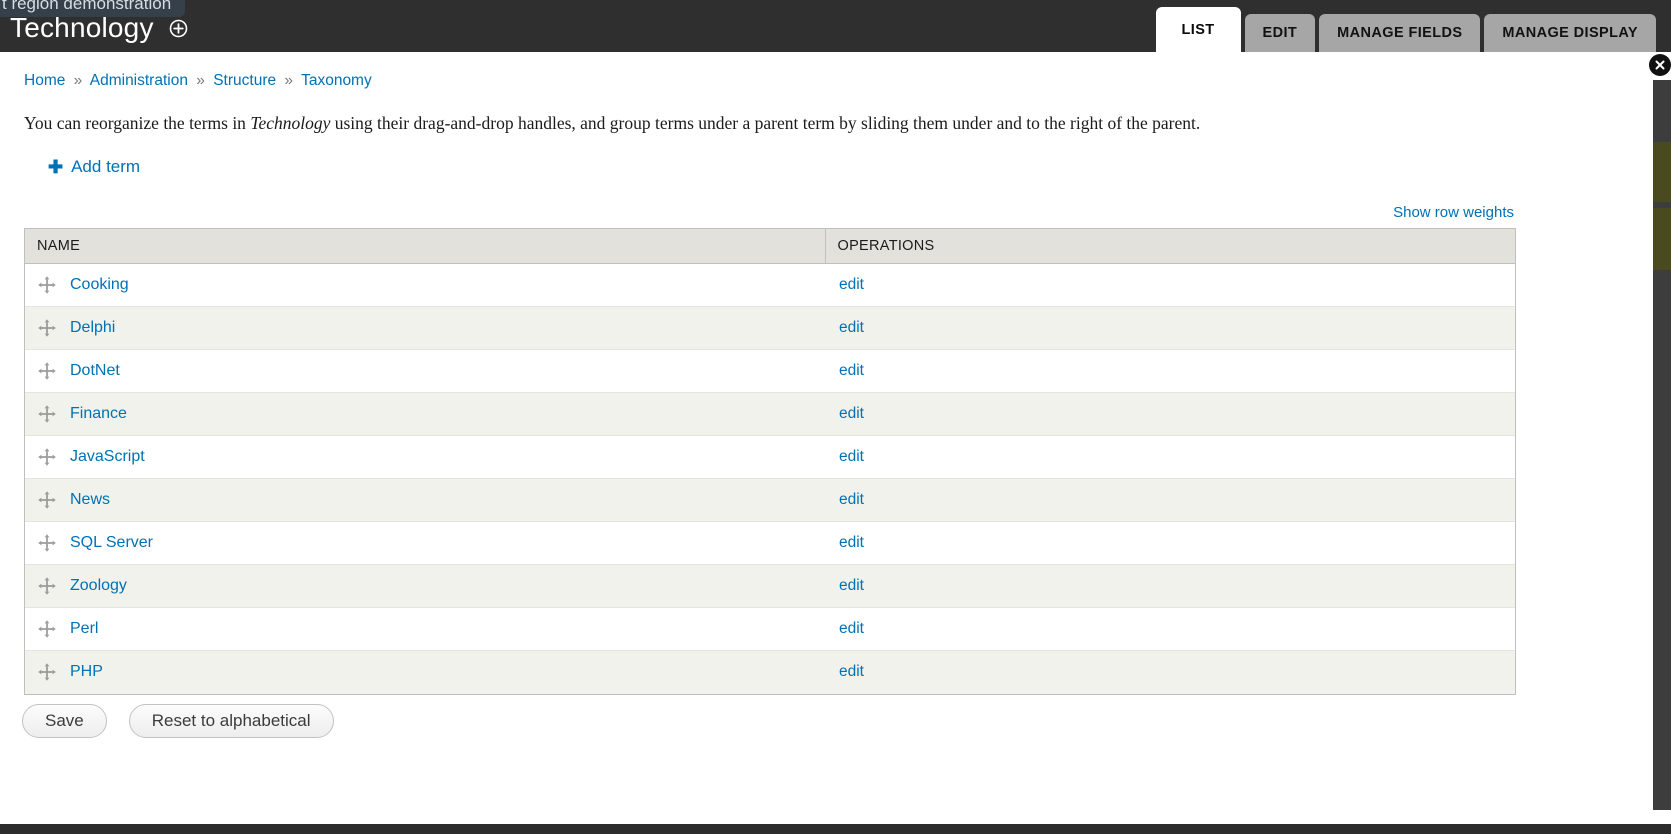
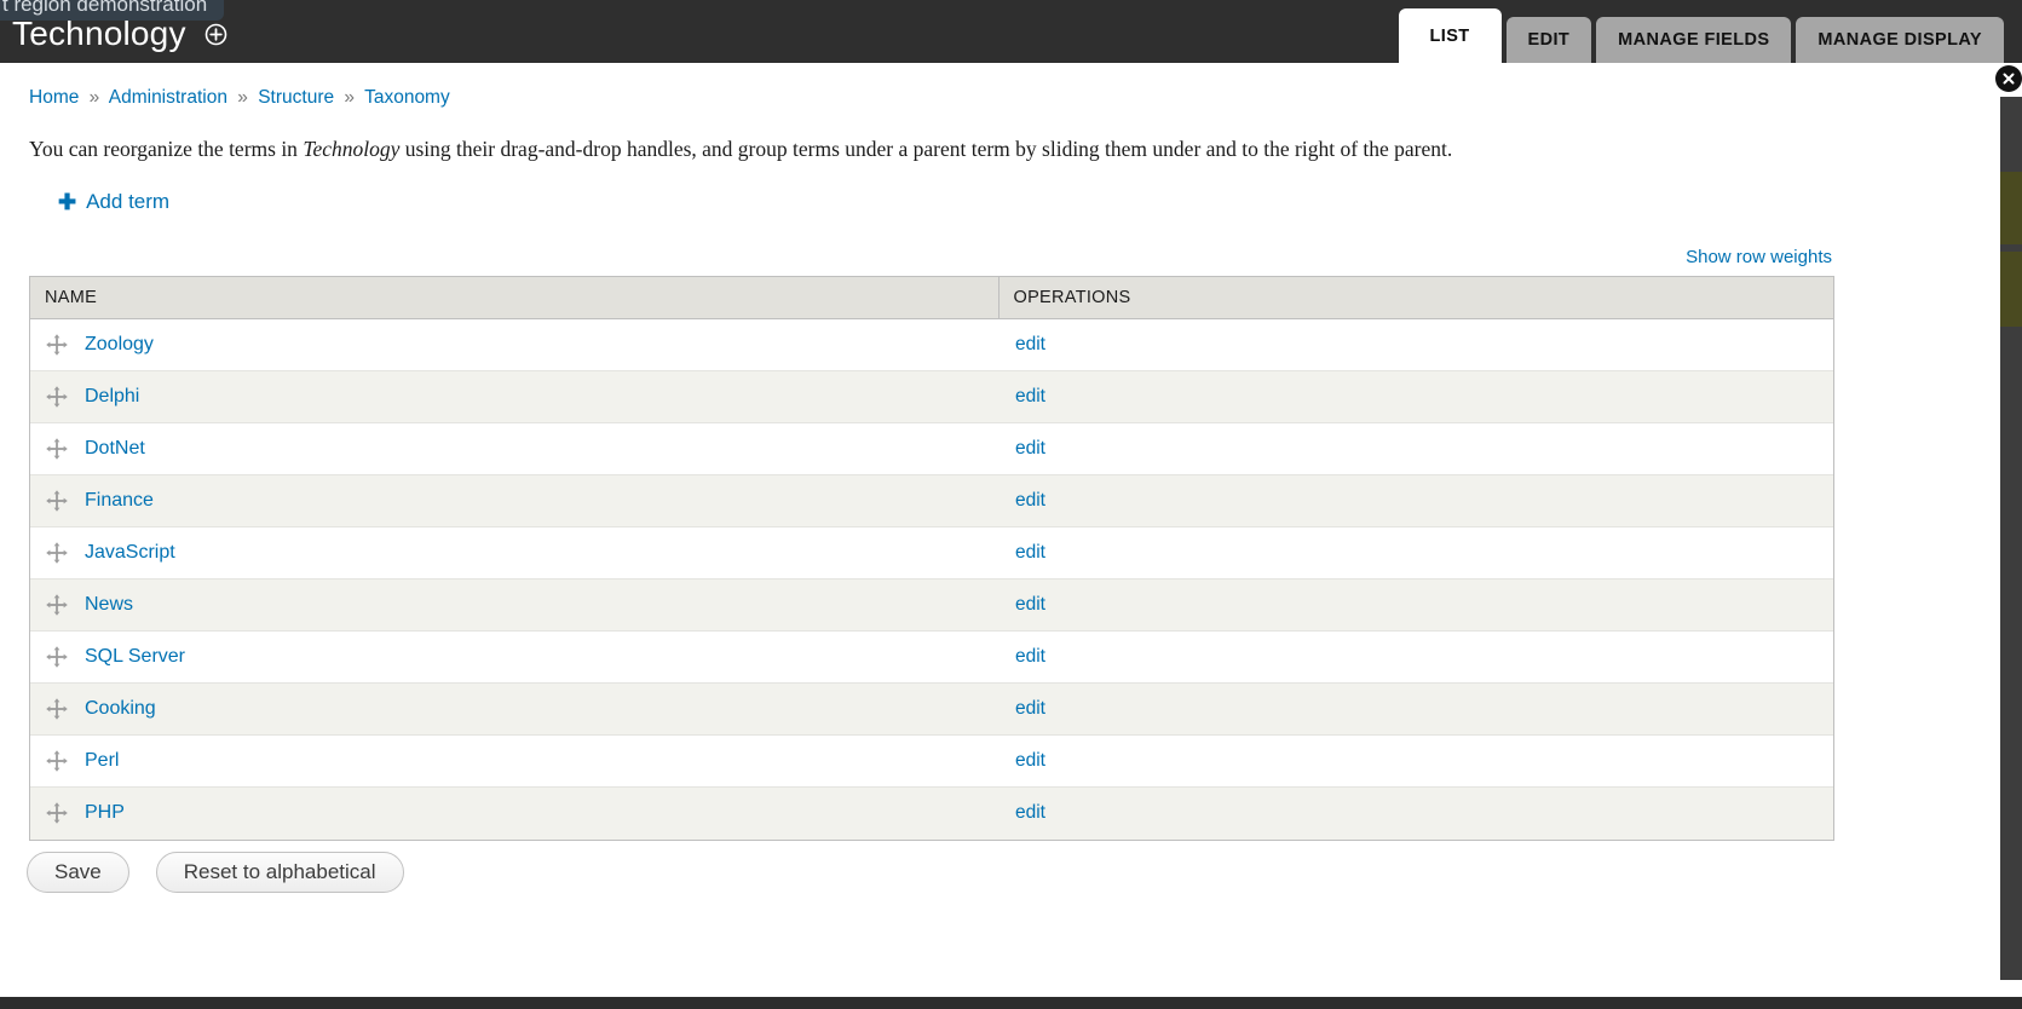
  t region demonstration
  Technology
  LIST
  EDIT
  MANAGE FIELDS
  MANAGE DISPLAY
  Home » Administration » Structure » Taxonomy
  You can reorganize the terms in Technology using their drag-and-drop handles, and group terms under a parent term by sliding them under and to the right of the parent.
  ✚
  Add term
  Show row weights
  NAME	OPERATIONS
- Cooking	edit
+ Zoology	edit
  Delphi	edit
  DotNet	edit
  Finance	edit
  JavaScript	edit
  News	edit
  SQL Server	edit
- Zoology	edit
+ Cooking	edit
  Perl	edit
  PHP	edit
  Save
  Reset to alphabetical
